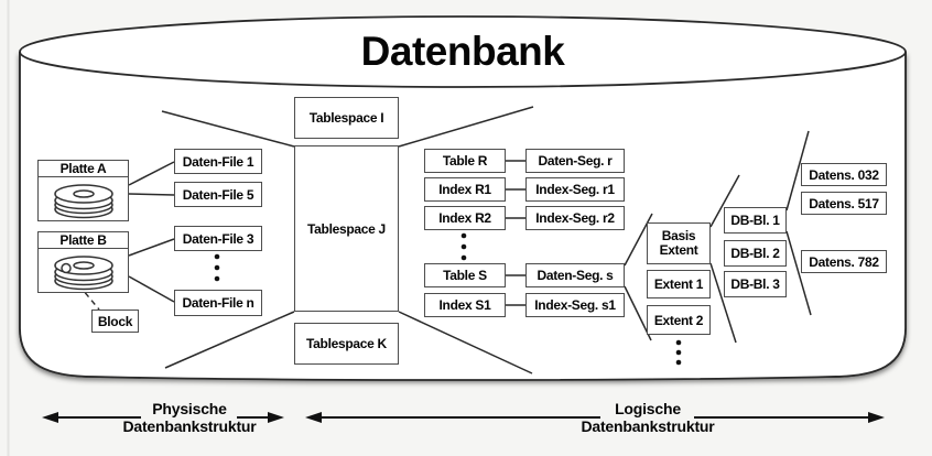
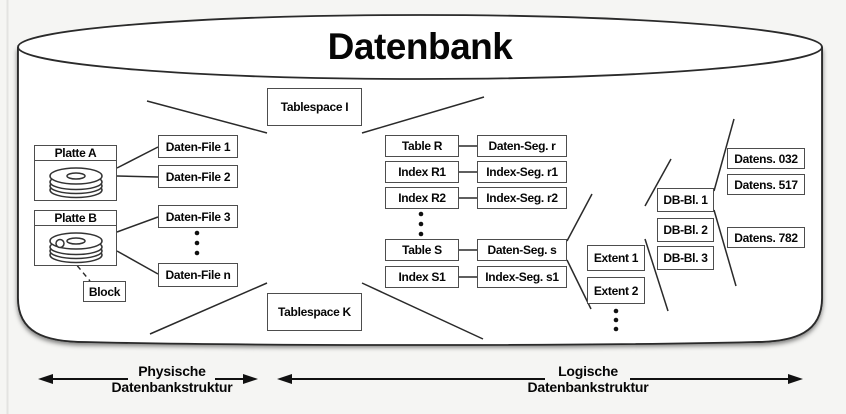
  Datenbank
  Platte A
  Platte B
  Block
  Daten-File 1
- Daten-File 5
+ Daten-File 2
  Daten-File 3
  Daten-File n
  Tablespace I
- Tablespace J
  Tablespace K
  Table R
  Index R1
  Index R2
  Table S
  Index S1
  Daten-Seg. r
  Index-Seg. r1
  Index-Seg. r2
  Daten-Seg. s
  Index-Seg. s1
- Basis Extent
  Extent 1
  Extent 2
  DB-Bl. 1
  DB-Bl. 2
  DB-Bl. 3
  Datens. 032
  Datens. 517
  Datens. 782
  Physische
  Datenbankstruktur
  Logische
  Datenbankstruktur
